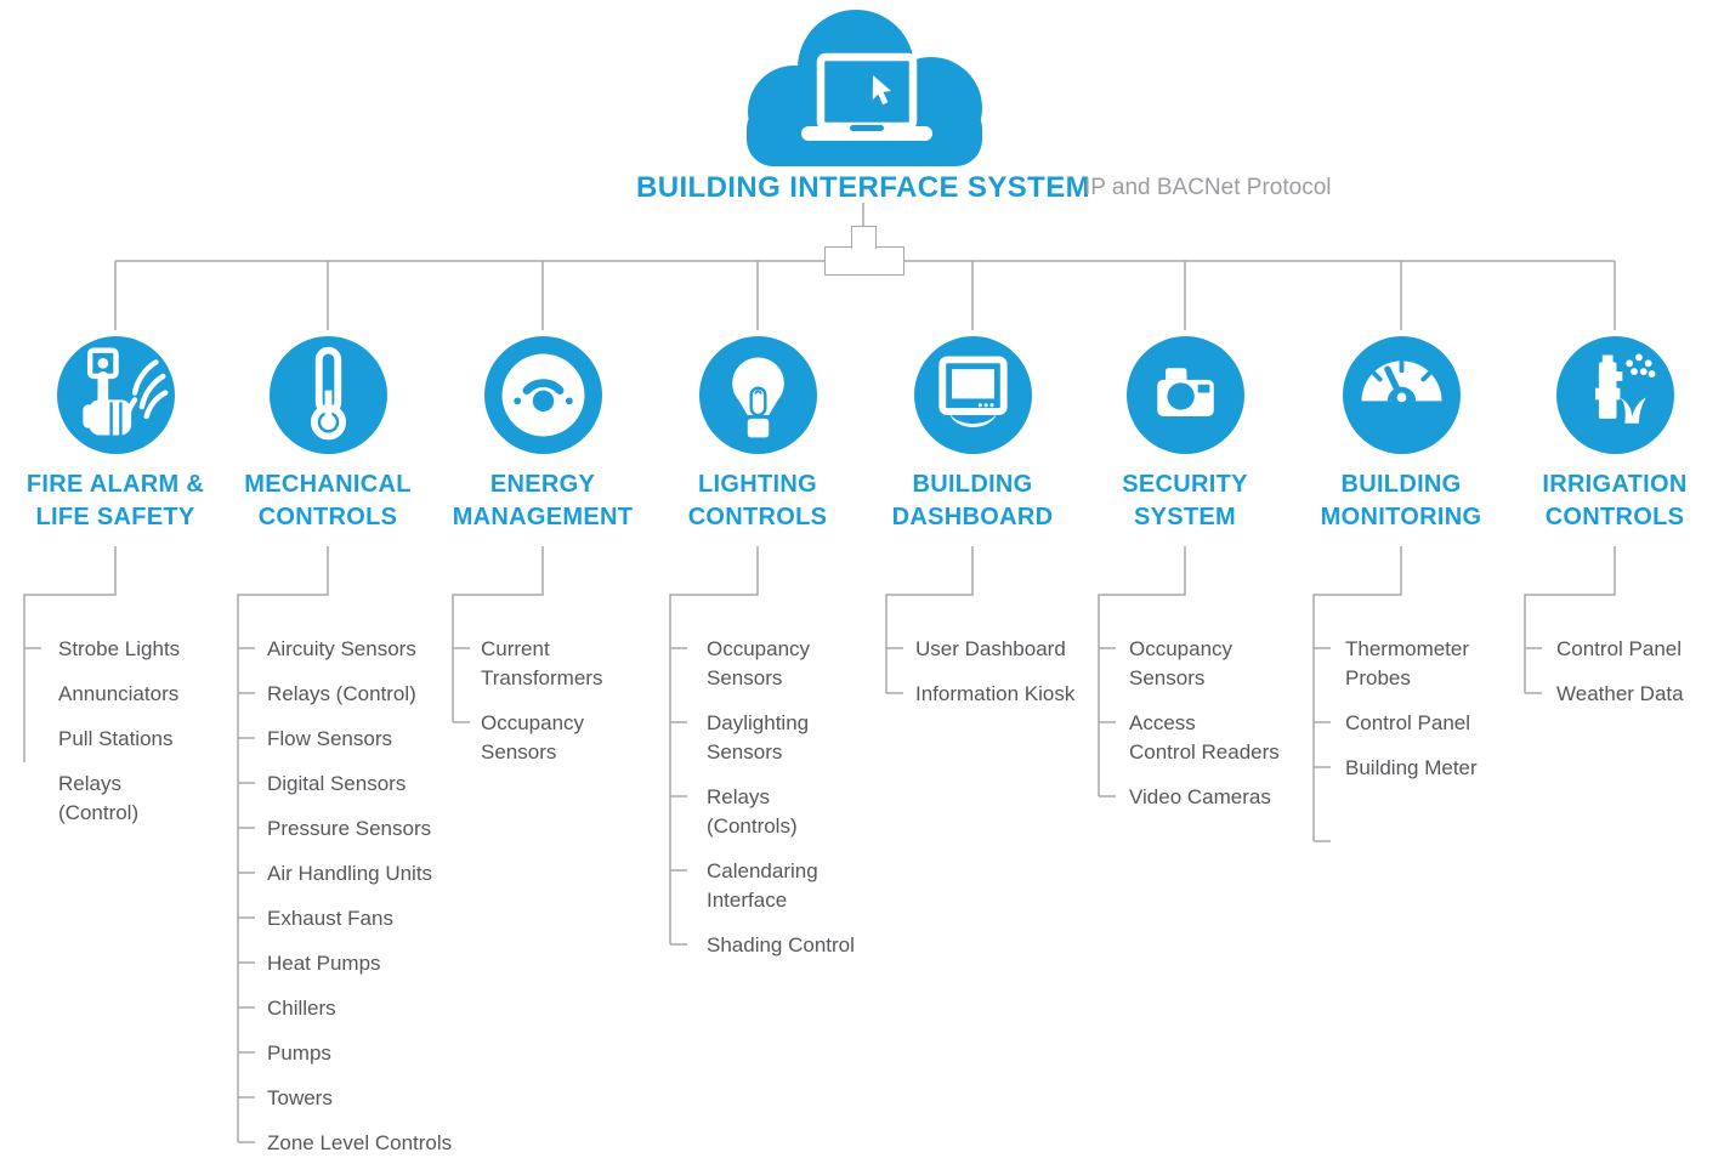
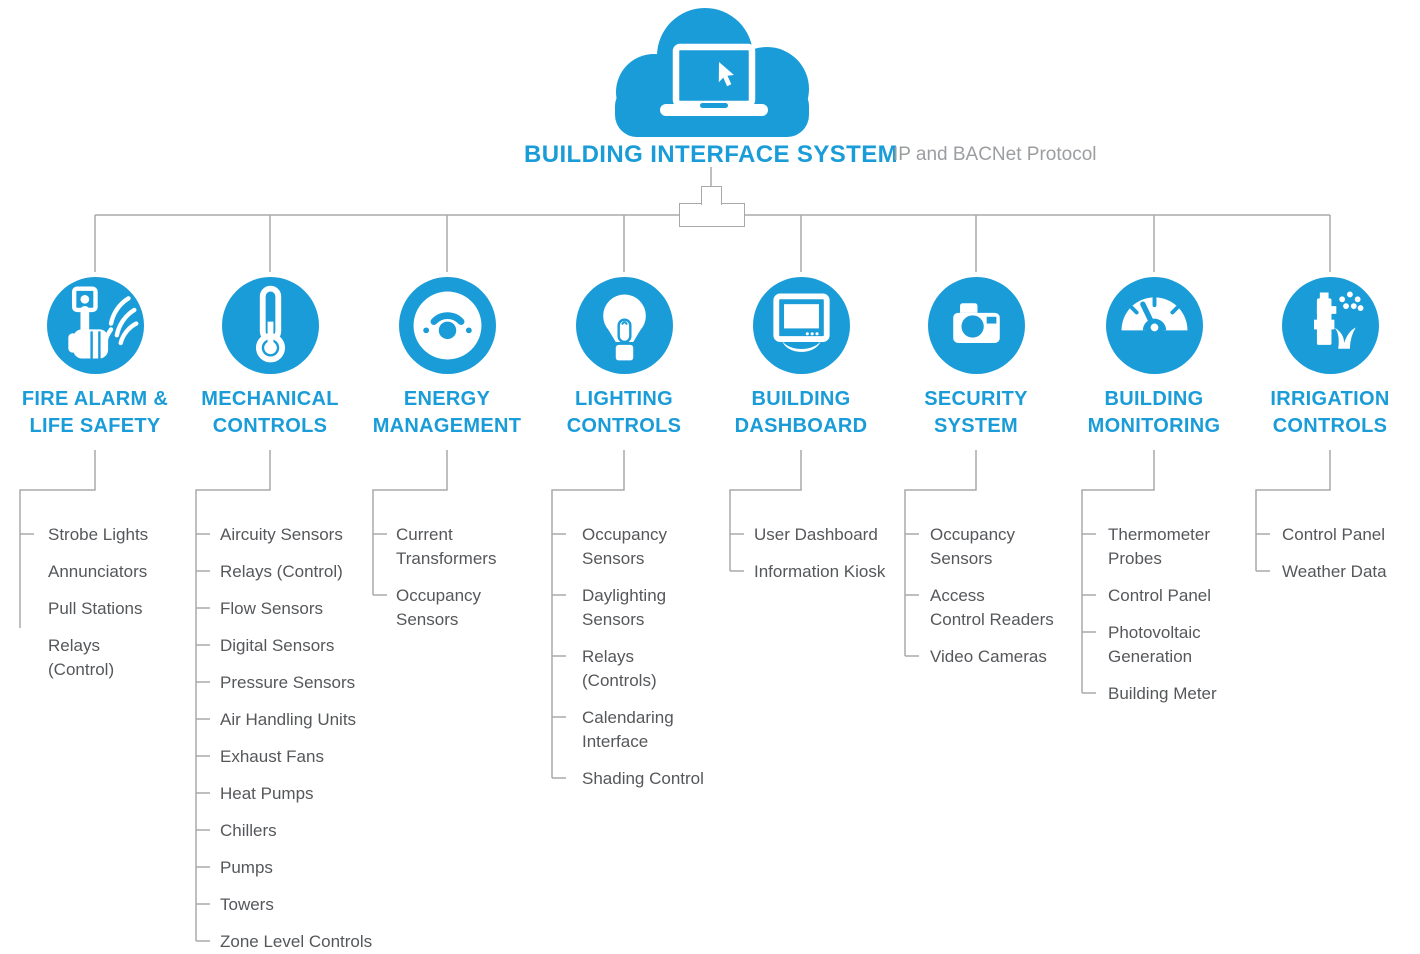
  BUILDING INTERFACE SYSTEM
  IP and BACNet Protocol
  FIRE ALARM &
  LIFE SAFETY
  Strobe Lights
  Annunciators
  Pull Stations
  Relays
  (Control)
  MECHANICAL
  CONTROLS
  Aircuity Sensors
  Relays (Control)
  Flow Sensors
  Digital Sensors
  Pressure Sensors
  Air Handling Units
  Exhaust Fans
  Heat Pumps
  Chillers
  Pumps
  Towers
  Zone Level Controls
  ENERGY
  MANAGEMENT
  Current
  Transformers
  Occupancy
  Sensors
  LIGHTING
  CONTROLS
  Occupancy
  Sensors
  Daylighting
  Sensors
  Relays
  (Controls)
  Calendaring
  Interface
  Shading Control
  BUILDING
  DASHBOARD
  User Dashboard
  Information Kiosk
  SECURITY
  SYSTEM
  Occupancy
  Sensors
  Access
  Control Readers
  Video Cameras
  BUILDING
  MONITORING
  Thermometer
  Probes
  Control Panel
+ Photovoltaic
+ Generation
  Building Meter
  IRRIGATION
  CONTROLS
  Control Panel
  Weather Data
